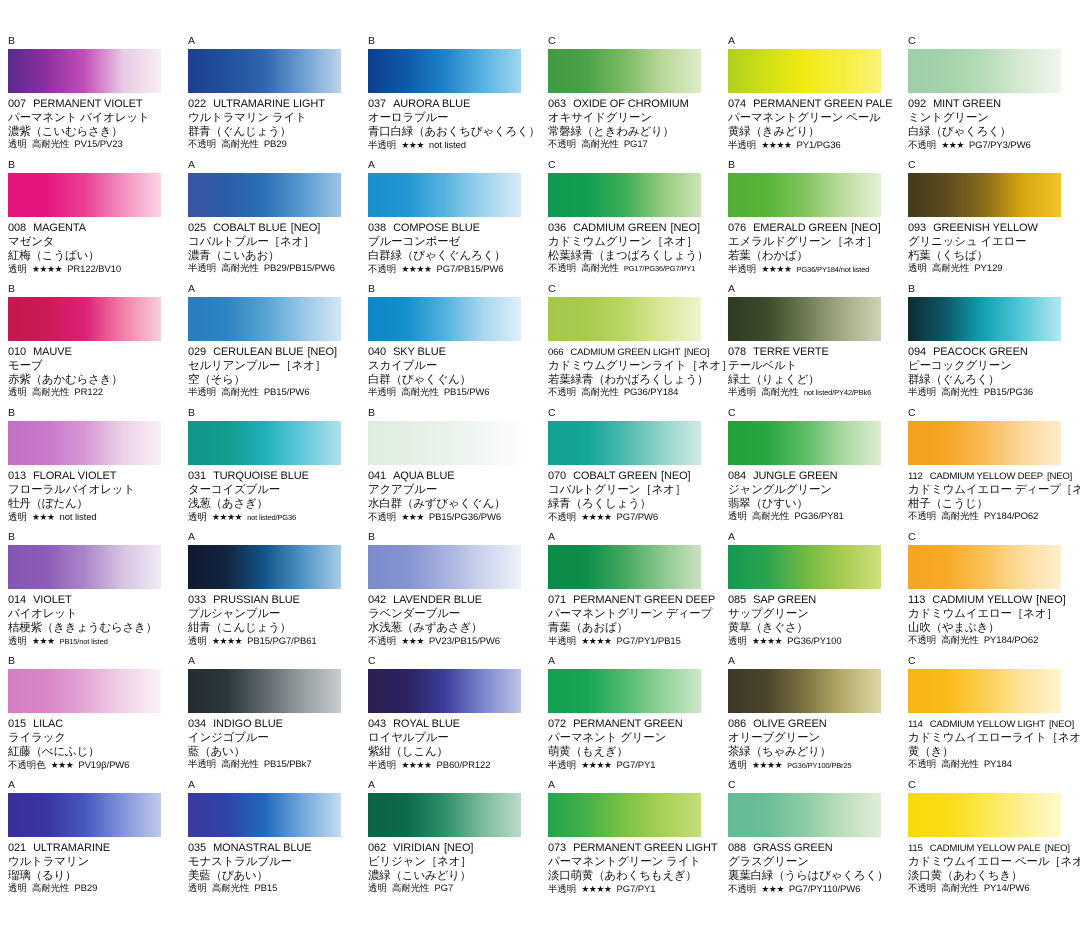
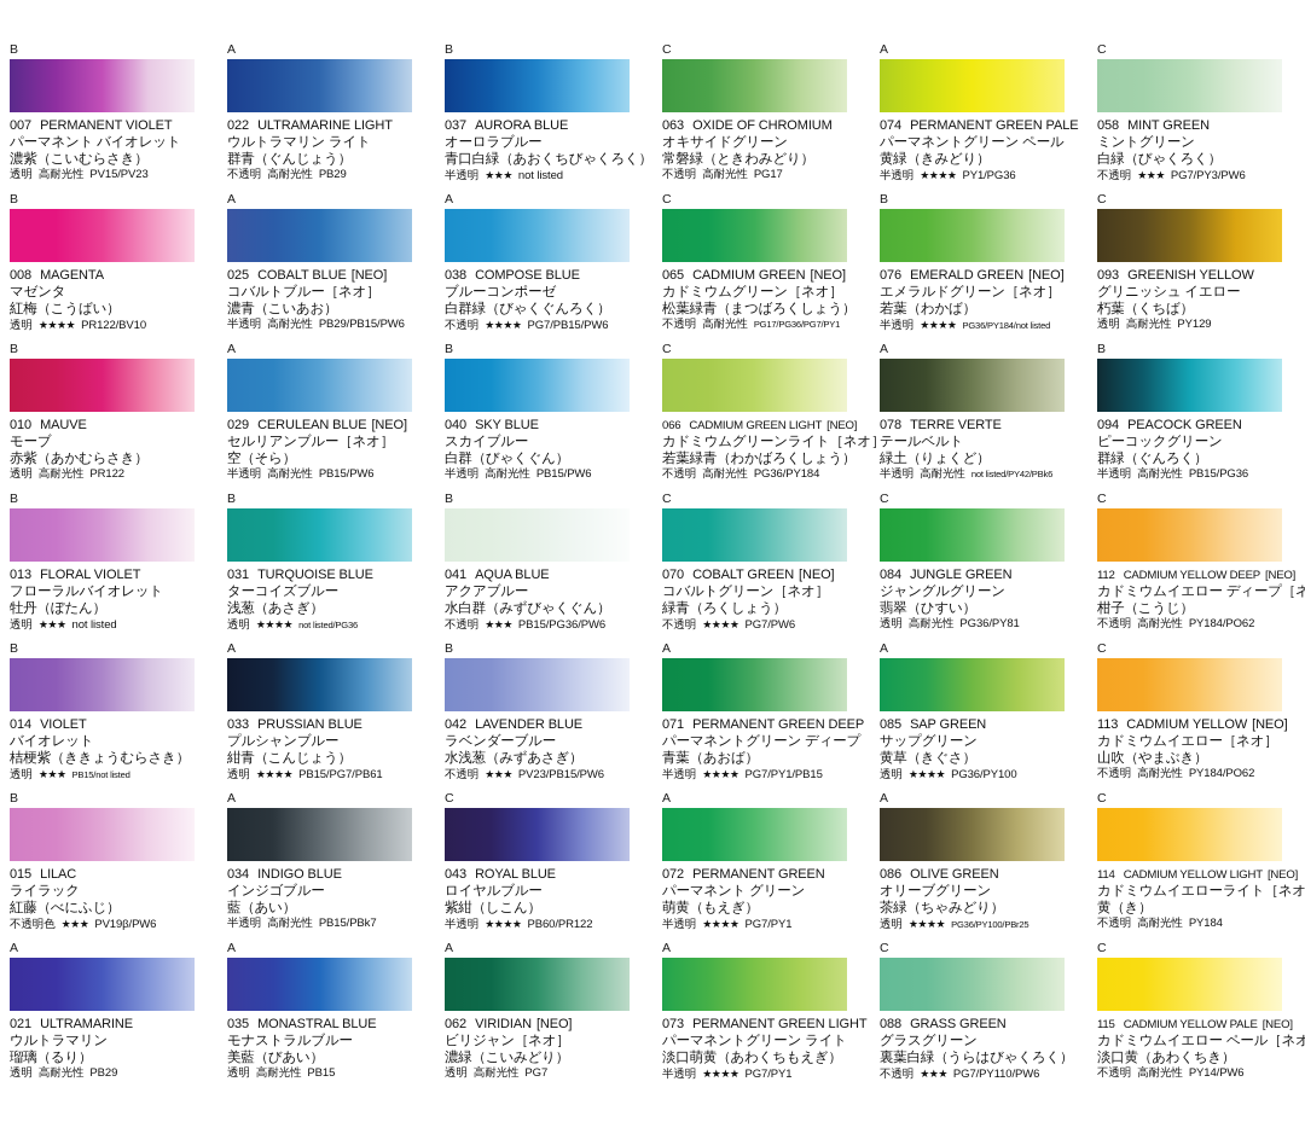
  B
  007 PERMANENT VIOLET
  パーマネント バイオレット
  濃紫（こいむらさき）
  透明
  高耐光性
  PV15/PV23
  A
  022 ULTRAMARINE LIGHT
  ウルトラマリン ライト
  群青（ぐんじょう）
  不透明
  高耐光性
  PB29
  B
  037 AURORA BLUE
  オーロラブルー
  青口白緑（あおくちびゃくろく）
  半透明
  ★★★
  not listed
  C
  063 OXIDE OF CHROMIUM
  オキサイドグリーン
  常磐緑（ときわみどり）
  不透明
  高耐光性
  PG17
  A
  074 PERMANENT GREEN PALE
  パーマネントグリーン ペール
  黄緑（きみどり）
  半透明
  ★★★★
  PY1/PG36
  C
- 092 MINT GREEN
+ 058 MINT GREEN
  ミントグリーン
  白緑（びゃくろく）
  不透明
  ★★★
  PG7/PY3/PW6
  B
  008 MAGENTA
  マゼンタ
  紅梅（こうばい）
  透明
  ★★★★
  PR122/BV10
  A
  025 COBALT BLUE [NEO]
  コバルトブルー［ネオ］
  濃青（こいあお）
  半透明
  高耐光性
  PB29/PB15/PW6
  A
  038 COMPOSE BLUE
  ブルーコンポーゼ
  白群緑（びゃくぐんろく）
  不透明
  ★★★★
  PG7/PB15/PW6
  C
- 036 CADMIUM GREEN [NEO]
+ 065 CADMIUM GREEN [NEO]
  カドミウムグリーン［ネオ］
  松葉緑青（まつばろくしょう）
  不透明
  高耐光性
  PG17/PG36/PG7/PY1
  B
  076 EMERALD GREEN [NEO]
  エメラルドグリーン［ネオ］
  若葉（わかば）
  半透明
  ★★★★
  PG36/PY184/not listed
  C
  093 GREENISH YELLOW
  グリニッシュ イエロー
  朽葉（くちば）
  透明
  高耐光性
  PY129
  B
  010 MAUVE
  モーブ
  赤紫（あかむらさき）
  透明
  高耐光性
  PR122
  A
  029 CERULEAN BLUE [NEO]
  セルリアンブルー［ネオ］
  空（そら）
  半透明
  高耐光性
  PB15/PW6
  B
  040 SKY BLUE
  スカイブルー
  白群（びゃくぐん）
  半透明
  高耐光性
  PB15/PW6
  C
  066 CADMIUM GREEN LIGHT [NEO]
  カドミウムグリーンライト［ネオ
  若葉緑青（わかばろくしょう）
  不透明
  高耐光性
  PG36/PY184
  A
  078 TERRE VERTE
  テールベルト
  緑土（りょくど）
  半透明
  高耐光性
  not listed/PY42/PBk6
  B
  094 PEACOCK GREEN
  ピーコックグリーン
  群緑（ぐんろく）
  半透明
  高耐光性
  PB15/PG36
  B
  013 FLORAL VIOLET
  フローラルバイオレット
  牡丹（ぼたん）
  透明
  ★★★
  not listed
  B
  031 TURQUOISE BLUE
  ターコイズブルー
  浅葱（あさぎ）
  透明
  ★★★★
  not listed/PG36
  B
  041 AQUA BLUE
  アクアブルー
  水白群（みずびゃくぐん）
  不透明
  ★★★
  PB15/PG36/PW6
  C
  070 COBALT GREEN [NEO]
  コバルトグリーン［ネオ］
  緑青（ろくしょう）
  不透明
  ★★★★
  PG7/PW6
  C
  084 JUNGLE GREEN
  ジャングルグリーン
  翡翠（ひすい）
  透明
  高耐光性
  PG36/PY81
  C
  112 CADMIUM YELLOW DEEP [NEO]
  カドミウムイエロー ディープ［ネ
  柑子（こうじ）
  不透明
  高耐光性
  PY184/PO62
  B
  014 VIOLET
  バイオレット
  桔梗紫（ききょうむらさき）
  透明
  ★★★
  PB15/not listed
  A
  033 PRUSSIAN BLUE
  プルシャンブルー
  紺青（こんじょう）
  透明
  ★★★★
  PB15/PG7/PB61
  B
  042 LAVENDER BLUE
  ラベンダーブルー
  水浅葱（みずあさぎ）
  不透明
  ★★★
  PV23/PB15/PW6
  A
  071 PERMANENT GREEN DEEP
  パーマネントグリーン ディープ
  青葉（あおば）
  半透明
  ★★★★
  PG7/PY1/PB15
  A
  085 SAP GREEN
  サップグリーン
  黄草（きぐさ）
  透明
  ★★★★
  PG36/PY100
  C
  113 CADMIUM YELLOW [NEO]
  カドミウムイエロー［ネオ］
  山吹（やまぶき）
  不透明
  高耐光性
  PY184/PO62
  B
  015 LILAC
  ライラック
  紅藤（べにふじ）
  不透明色
  ★★★
  PV19β/PW6
  A
  034 INDIGO BLUE
  インジゴブルー
  藍（あい）
  半透明
  高耐光性
  PB15/PBk7
  C
  043 ROYAL BLUE
  ロイヤルブルー
  紫紺（しこん）
  半透明
  ★★★★
  PB60/PR122
  A
  072 PERMANENT GREEN
  パーマネント グリーン
  萌黄（もえぎ）
  半透明
  ★★★★
  PG7/PY1
  A
  086 OLIVE GREEN
  オリーブグリーン
  茶緑（ちゃみどり）
  透明
  ★★★★
  PG36/PY100/PBr25
  C
  114 CADMIUM YELLOW LIGHT [NEO]
  カドミウムイエローライト［ネオ
  黄（き）
  不透明
  高耐光性
  PY184
  A
  021 ULTRAMARINE
  ウルトラマリン
  瑠璃（るり）
  透明
  高耐光性
  PB29
  A
  035 MONASTRAL BLUE
  モナストラルブルー
  美藍（びあい）
  透明
  高耐光性
  PB15
  A
  062 VIRIDIAN [NEO]
  ビリジャン［ネオ］
  濃緑（こいみどり）
  透明
  高耐光性
  PG7
  A
  073 PERMANENT GREEN LIGHT
  パーマネントグリーン ライト
  淡口萌黄（あわくちもえぎ）
  半透明
  ★★★★
  PG7/PY1
  C
  088 GRASS GREEN
  グラスグリーン
  裏葉白緑（うらはびゃくろく）
  不透明
  ★★★
  PG7/PY110/PW6
  C
  115 CADMIUM YELLOW PALE [NEO]
  カドミウムイエロー ペール［ネオ
  淡口黄（あわくちき）
  不透明
  高耐光性
  PY14/PW6
